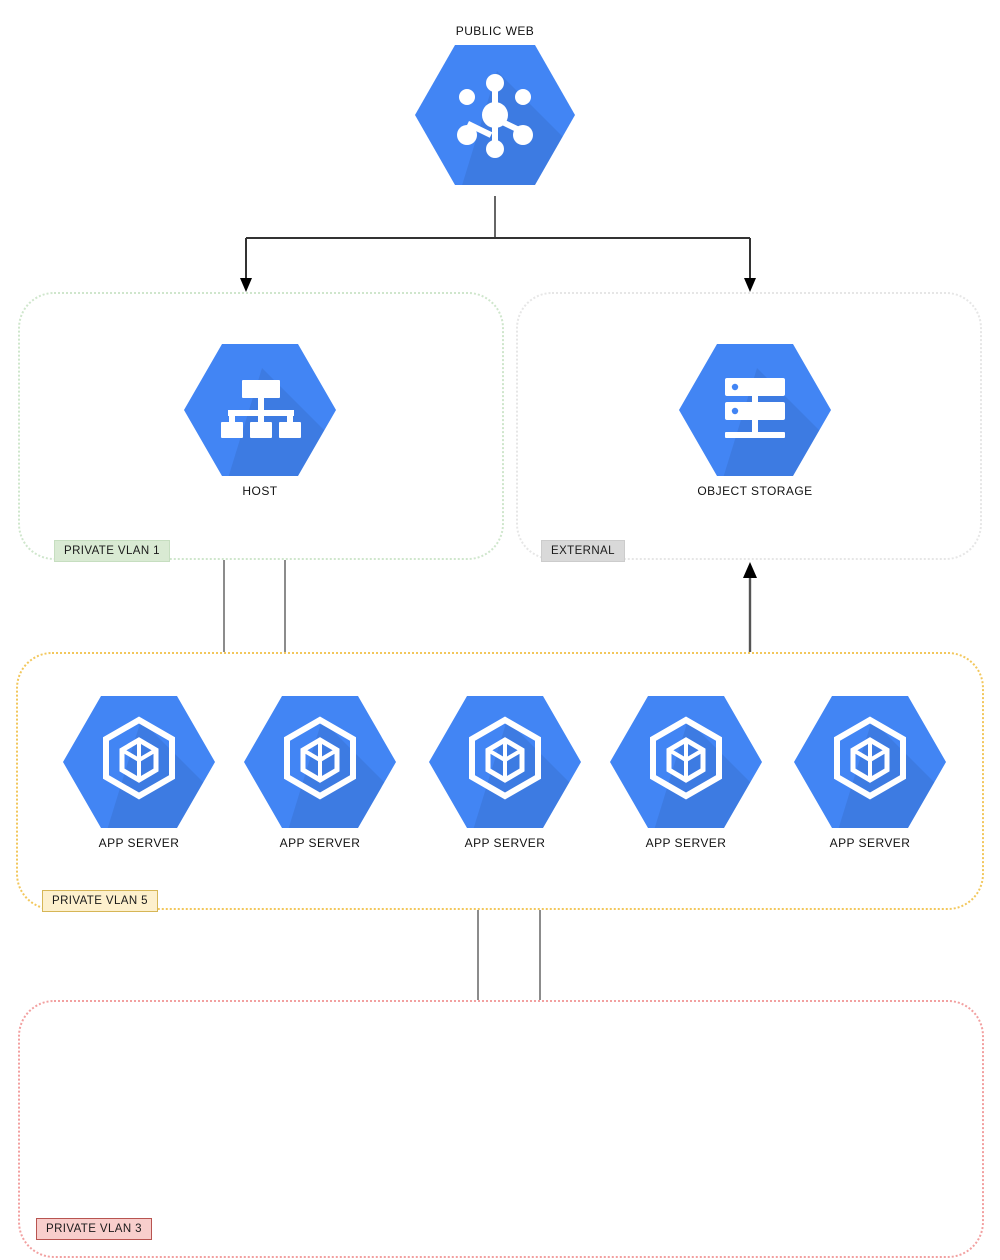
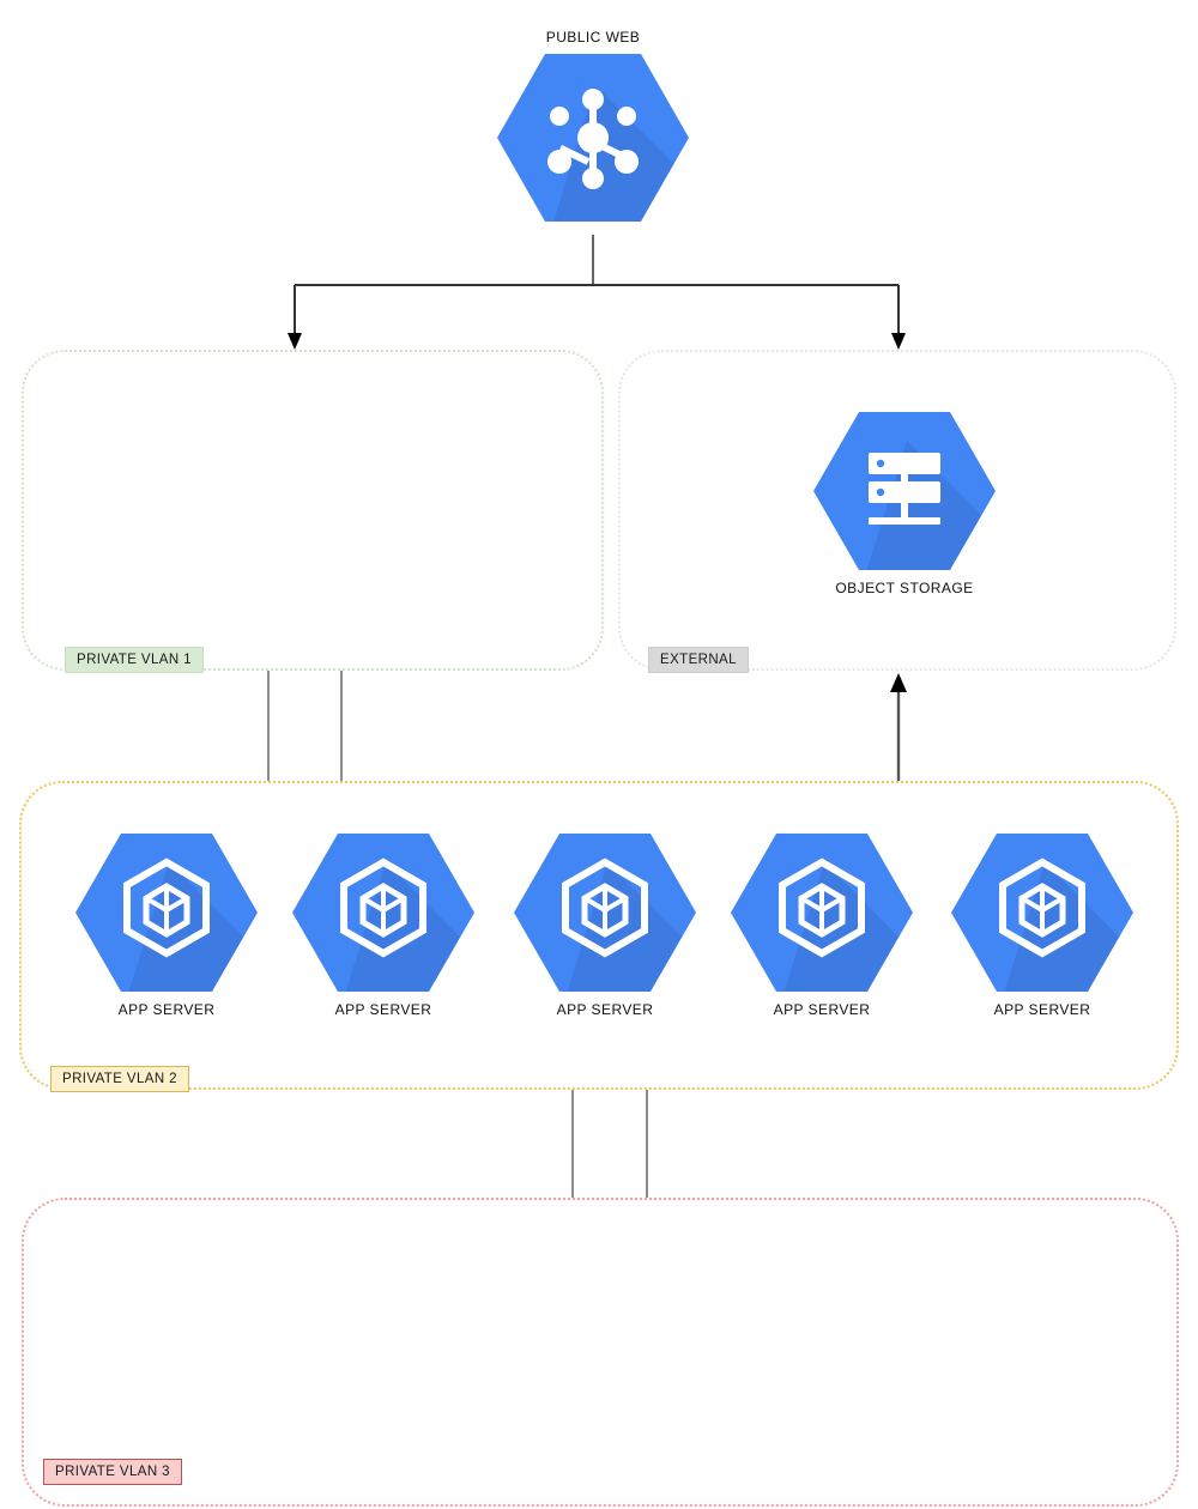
  PRIVATE VLAN 1
  EXTERNAL
- PRIVATE VLAN 5
+ PRIVATE VLAN 2
  PRIVATE VLAN 3
  PUBLIC WEB
- HOST
  OBJECT STORAGE
  APP SERVER
  APP SERVER
  APP SERVER
  APP SERVER
  APP SERVER
